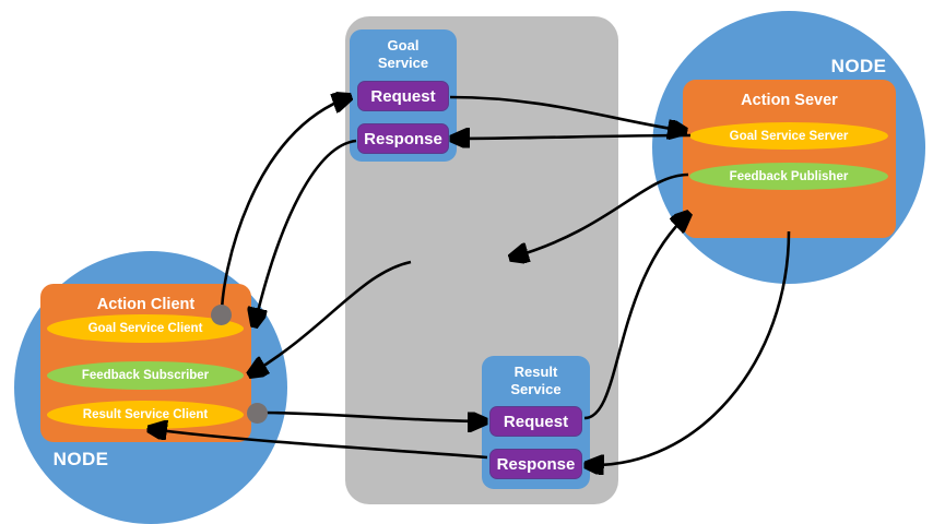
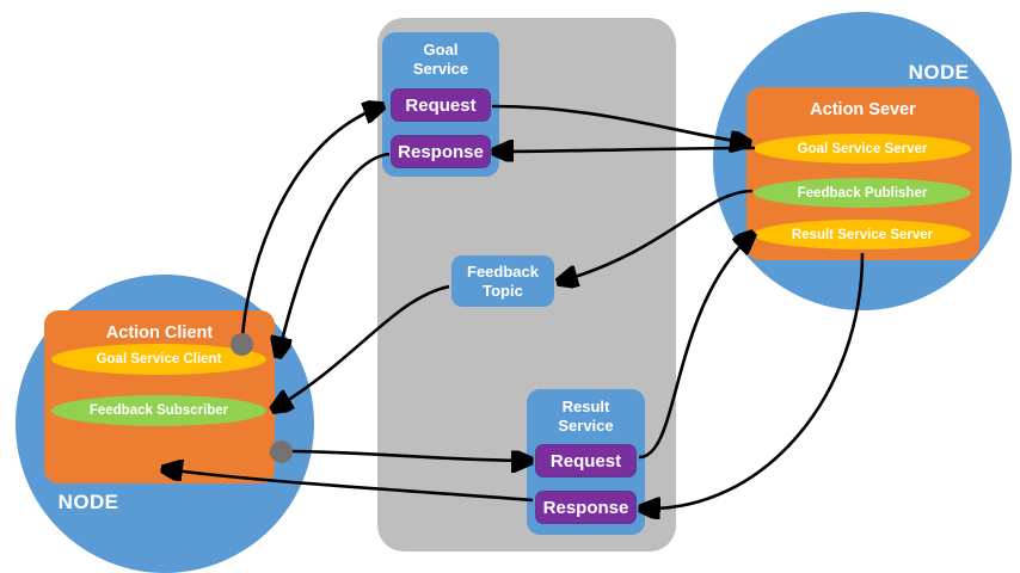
  Action Client
  Goal Service Client
  Feedback Subscriber
- Result Service Client
  NODE
  Action Sever
  Goal Service Server
  Feedback Publisher
+ Result Service Server
  NODE
  Goal
  Service
  Request
  Response
+ Feedback
+ Topic
  Result
  Service
  Request
  Response
